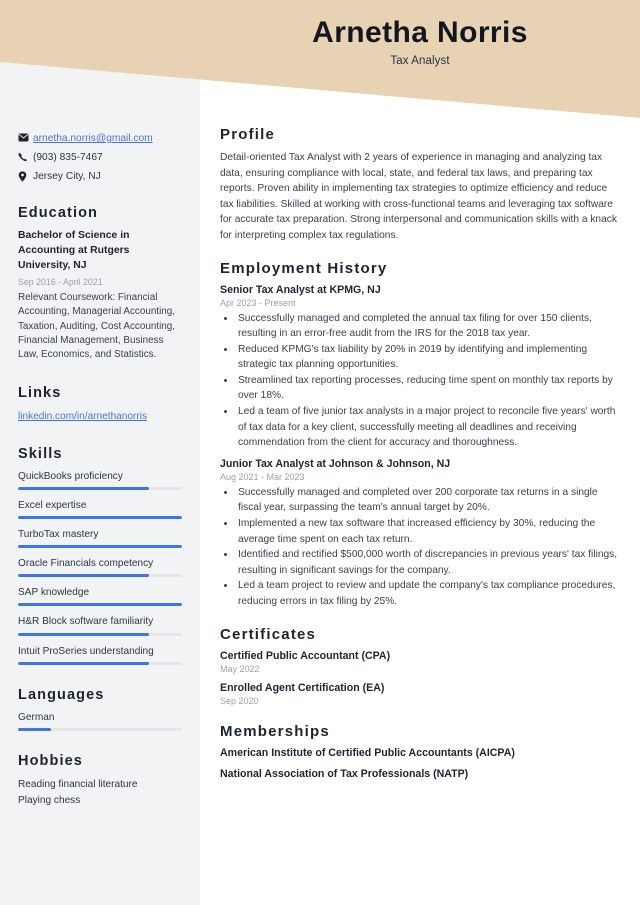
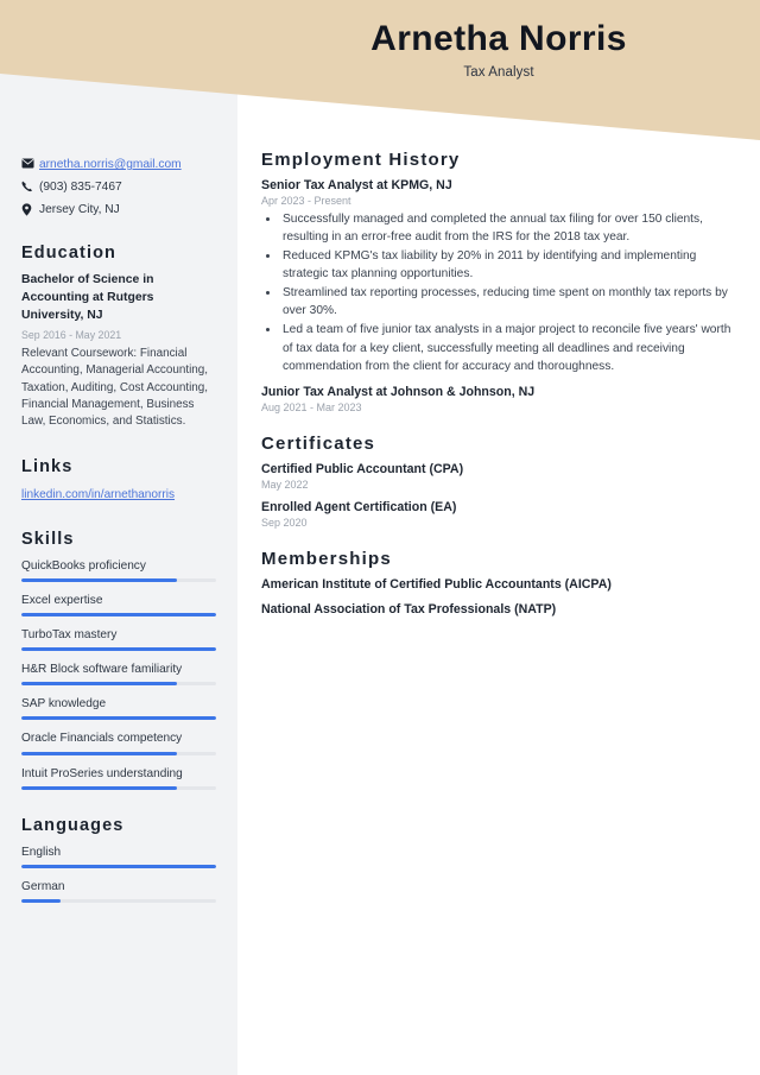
  Arnetha Norris
  Tax Analyst
  arnetha.norris@gmail.com
  (903) 835-7467
  Jersey City, NJ
  Education
  Bachelor of Science in Accounting at Rutgers University, NJ
- Sep 2016 - April 2021
+ Sep 2016 - May 2021
  Relevant Coursework: Financial Accounting, Managerial Accounting, Taxation, Auditing, Cost Accounting, Financial Management, Business Law, Economics, and Statistics.
  Links
  linkedin.com/in/arnethanorris
  Skills
  QuickBooks proficiency
  Excel expertise
  TurboTax mastery
- Oracle Financials competency
+ H&R Block software familiarity
  SAP knowledge
- H&R Block software familiarity
+ Oracle Financials competency
  Intuit ProSeries understanding
  Languages
+ English
  German
- Hobbies
- Reading financial literature
- Playing chess
- Profile
- Detail-oriented Tax Analyst with 2 years of experience in managing and analyzing tax data, ensuring compliance with local, state, and federal tax laws, and preparing tax reports. Proven ability in implementing tax strategies to optimize efficiency and reduce tax liabilities. Skilled at working with cross-functional teams and leveraging tax software for accurate tax preparation. Strong interpersonal and communication skills with a knack for interpreting complex tax regulations.
  Employment History
  Senior Tax Analyst at KPMG, NJ
  Apr 2023 - Present
  Successfully managed and completed the annual tax filing for over 150 clients, resulting in an error-free audit from the IRS for the 2018 tax year.
- Reduced KPMG's tax liability by 20% in 2019 by identifying and implementing strategic tax planning opportunities.
+ Reduced KPMG's tax liability by 20% in 2011 by identifying and implementing strategic tax planning opportunities.
- Streamlined tax reporting processes, reducing time spent on monthly tax reports by over 18%.
+ Streamlined tax reporting processes, reducing time spent on monthly tax reports by over 30%.
  Led a team of five junior tax analysts in a major project to reconcile five years' worth of tax data for a key client, successfully meeting all deadlines and receiving commendation from the client for accuracy and thoroughness.
  Junior Tax Analyst at Johnson & Johnson, NJ
  Aug 2021 - Mar 2023
- Successfully managed and completed over 200 corporate tax returns in a single fiscal year, surpassing the team's annual target by 20%.
- Implemented a new tax software that increased efficiency by 30%, reducing the average time spent on each tax return.
- Identified and rectified $500,000 worth of discrepancies in previous years' tax filings, resulting in significant savings for the company.
- Led a team project to review and update the company's tax compliance procedures, reducing errors in tax filing by 25%.
  Certificates
  Certified Public Accountant (CPA)
  May 2022
  Enrolled Agent Certification (EA)
  Sep 2020
  Memberships
  American Institute of Certified Public Accountants (AICPA)
  National Association of Tax Professionals (NATP)
